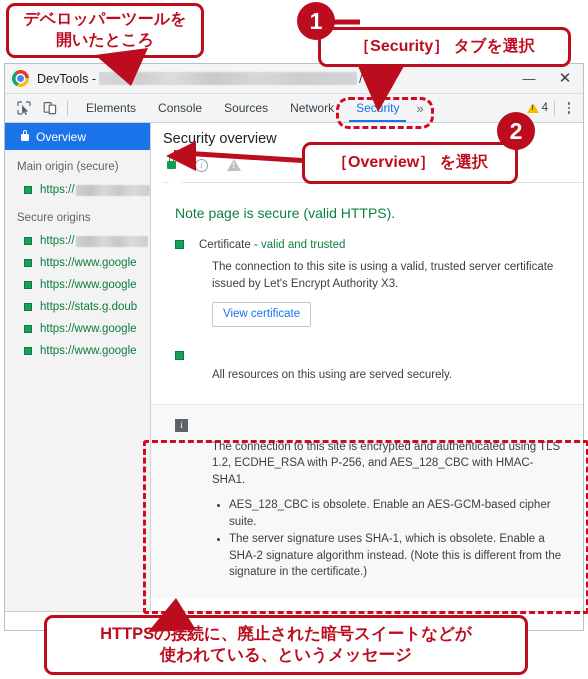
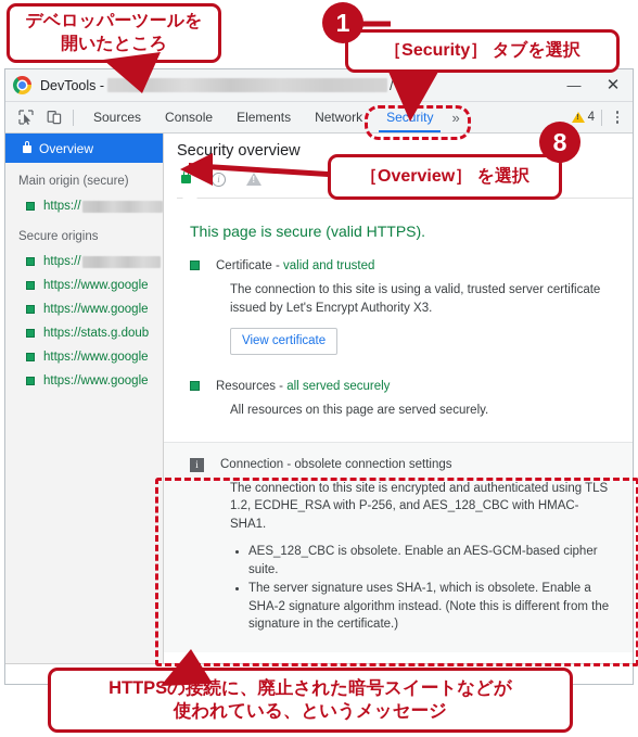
  DevTools -
  /
  —
  ✕
- Elements
+ Sources
  Console
- Sources
+ Elements
  Network
  Secrity
  »
  4
  Overview
  Main origin (secure)
  https://
  Secure origins
  https://
  https://www.google
  https://www.google
  https://stats.g.doub
  https://www.google
  https://www.google
  Security overview
  i
- Note page is secure (valid HTTPS).
+ This page is secure (valid HTTPS).
  Certificate - valid and trusted
  The connection to this site is using a valid, trusted server certificate issued by Let's Encrypt Authority X3.
  View certificate
+ Resources - all served securely
- All resources on this using are served securely.
+ All resources on this page are served securely.
  i
+ Connection - obsolete connection settings
  The connection to this site is encrypted and authenticated using TLS 1.2, ECDHE_RSA with P-256, and AES_128_CBC with HMAC-SHA1.
  AES_128_CBC is obsolete. Enable an AES-GCM-based cipher suite.
  The server signature uses SHA-1, which is obsolete. Enable a SHA-2 signature algorithm instead. (Note this is different from the signature in the certificate.)
  デベロッパーツールを
  開いたところ
  ［Security］ タブを選択
  ［Overview］ を選択
  HTTPSの接続に、廃止された暗号スイートなどが
  使われている、というメッセージ
  1
- 2
+ 8
